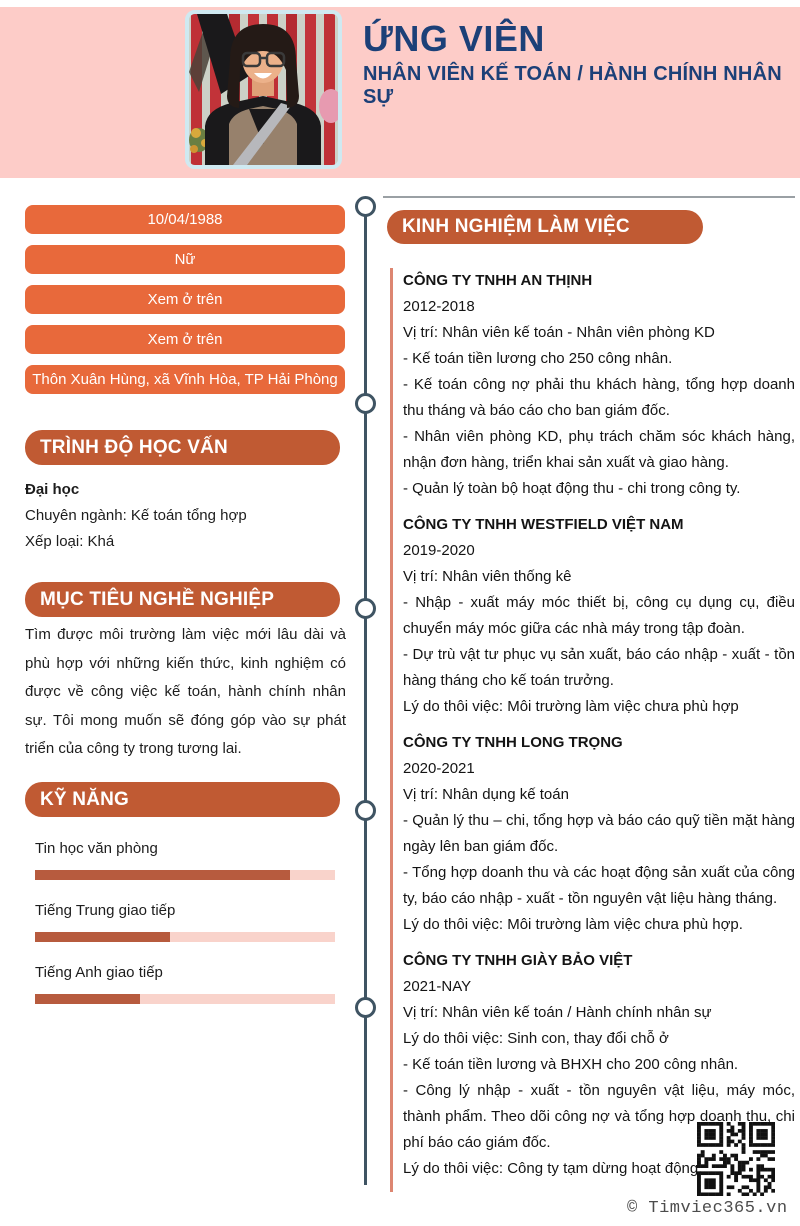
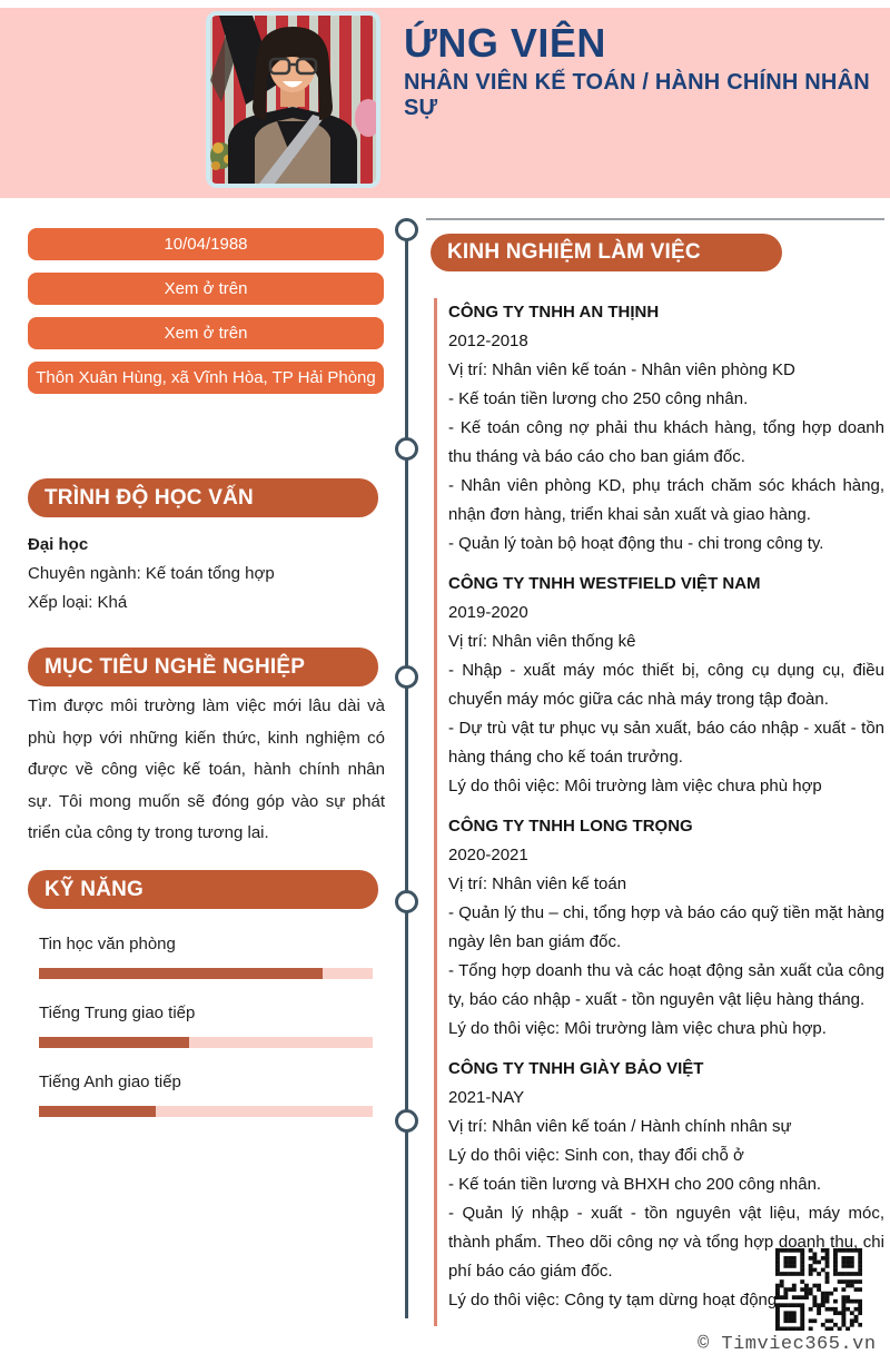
  ỨNG VIÊN
  NHÂN VIÊN KẾ TOÁN / HÀNH CHÍNH NHÂN SỰ
  10/04/1988
- Nữ
  Xem ở trên
  Xem ở trên
  Thôn Xuân Hùng, xã Vĩnh Hòa, TP Hải Phòng
  TRÌNH ĐỘ HỌC VẤN
  Đại học
  Chuyên ngành: Kế toán tổng hợp
  Xếp loại: Khá
  MỤC TIÊU NGHỀ NGHIỆP
  Tìm được môi trường làm việc mới lâu dài và phù hợp với những kiến thức, kinh nghiệm có được về công việc kế toán, hành chính nhân sự. Tôi mong muốn sẽ đóng góp vào sự phát triển của công ty trong tương lai.
  KỸ NĂNG
  Tin học văn phòng
  Tiếng Trung giao tiếp
  Tiếng Anh giao tiếp
  KINH NGHIỆM LÀM VIỆC
  CÔNG TY TNHH AN THỊNH
  2012-2018
  Vị trí: Nhân viên kế toán - Nhân viên phòng KD
  - Kế toán tiền lương cho 250 công nhân.
  - Kế toán công nợ phải thu khách hàng, tổng hợp doanh thu tháng và báo cáo cho ban giám đốc.
  - Nhân viên phòng KD, phụ trách chăm sóc khách hàng, nhận đơn hàng, triển khai sản xuất và giao hàng.
  - Quản lý toàn bộ hoạt động thu - chi trong công ty.
  CÔNG TY TNHH WESTFIELD VIỆT NAM
  2019-2020
  Vị trí: Nhân viên thống kê
  - Nhập - xuất máy móc thiết bị, công cụ dụng cụ, điều chuyển máy móc giữa các nhà máy trong tập đoàn.
  - Dự trù vật tư phục vụ sản xuất, báo cáo nhập - xuất - tồn hàng tháng cho kế toán trưởng.
  Lý do thôi việc: Môi trường làm việc chưa phù hợp
  CÔNG TY TNHH LONG TRỌNG
  2020-2021
- Vị trí: Nhân dụng kế toán
+ Vị trí: Nhân viên kế toán
  - Quản lý thu – chi, tổng hợp và báo cáo quỹ tiền mặt hàng ngày lên ban giám đốc.
  - Tổng hợp doanh thu và các hoạt động sản xuất của công ty, báo cáo nhập - xuất - tồn nguyên vật liệu hàng tháng.
  Lý do thôi việc: Môi trường làm việc chưa phù hợp.
  CÔNG TY TNHH GIÀY BẢO VIỆT
  2021-NAY
  Vị trí: Nhân viên kế toán / Hành chính nhân sự
  Lý do thôi việc: Sinh con, thay đổi chỗ ở
  - Kế toán tiền lương và BHXH cho 200 công nhân.
- - Công lý nhập - xuất - tồn nguyên vật liệu, máy móc, thành phẩm. Theo dõi công nợ và tổng hợp doanh thu, chi phí báo cáo giám đốc.
+ - Quản lý nhập - xuất - tồn nguyên vật liệu, máy móc, thành phẩm. Theo dõi công nợ và tổng hợp doanh thu, chi phí báo cáo giám đốc.
  Lý do thôi việc: Công ty tạm dừng hoạt động.
  © Timviec365.vn
